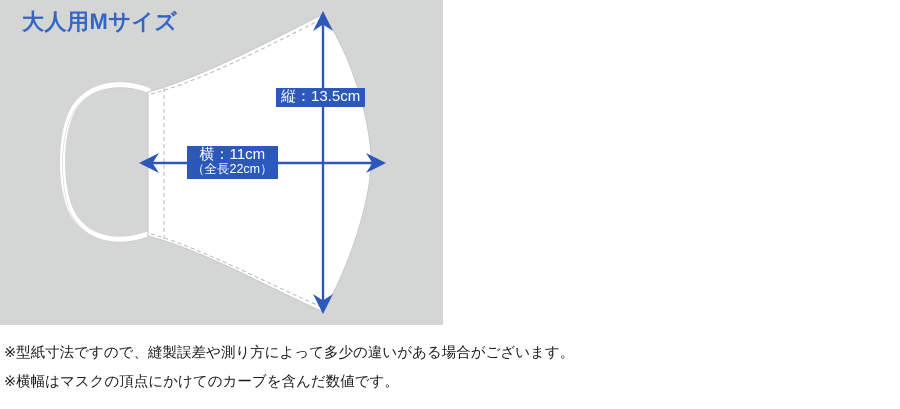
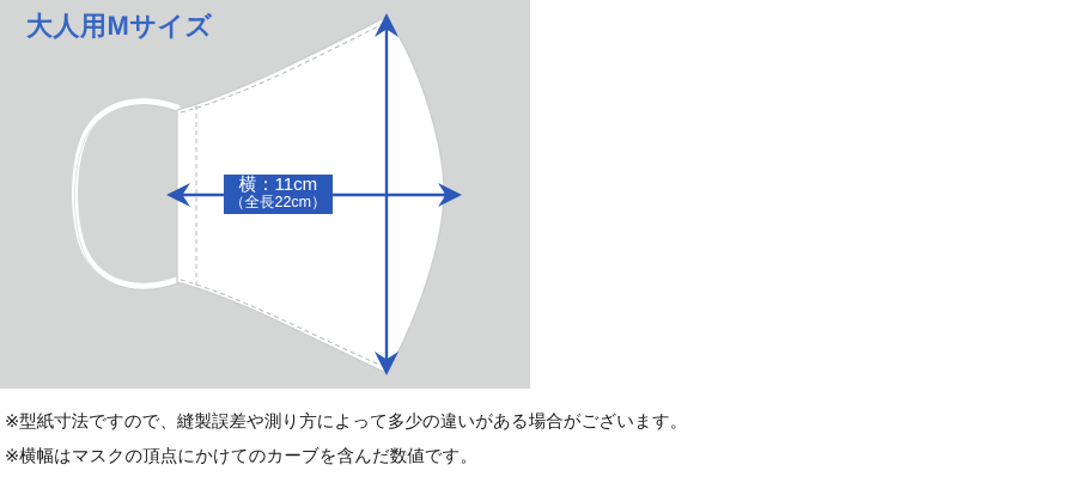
  大人用Mサイズ
- 縦：13.5cm
  横：11cm
  （全長22cm）
  ※型紙寸法ですので、縫製誤差や測り方によって多少の違いがある場合がございます。
  ※横幅はマスクの頂点にかけてのカーブを含んだ数値です。
